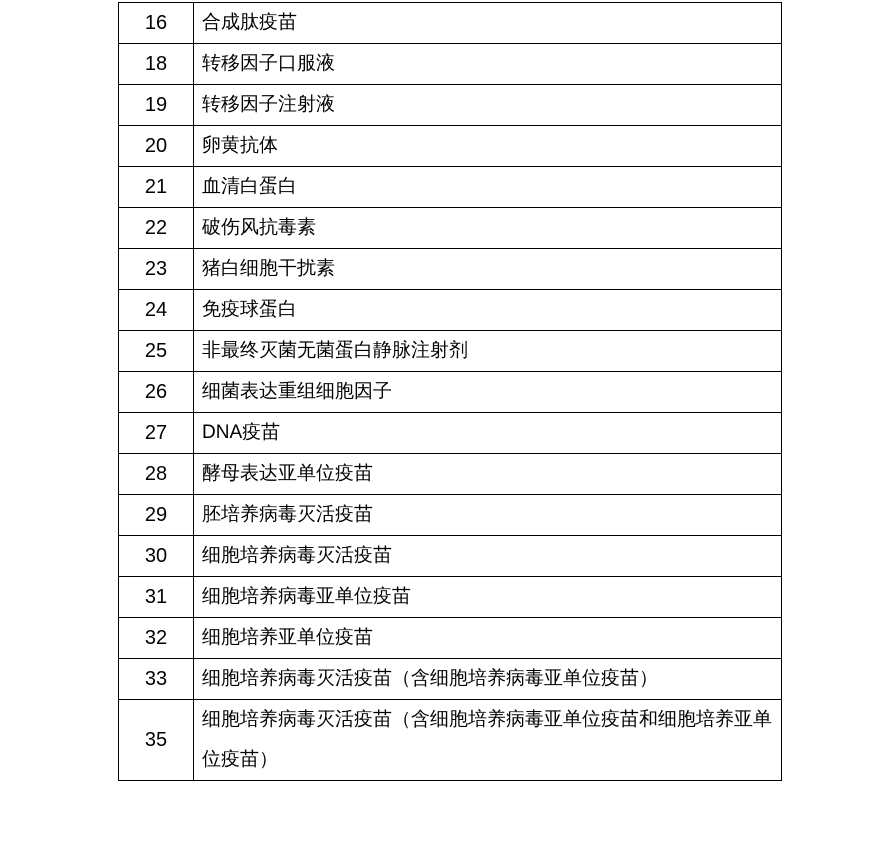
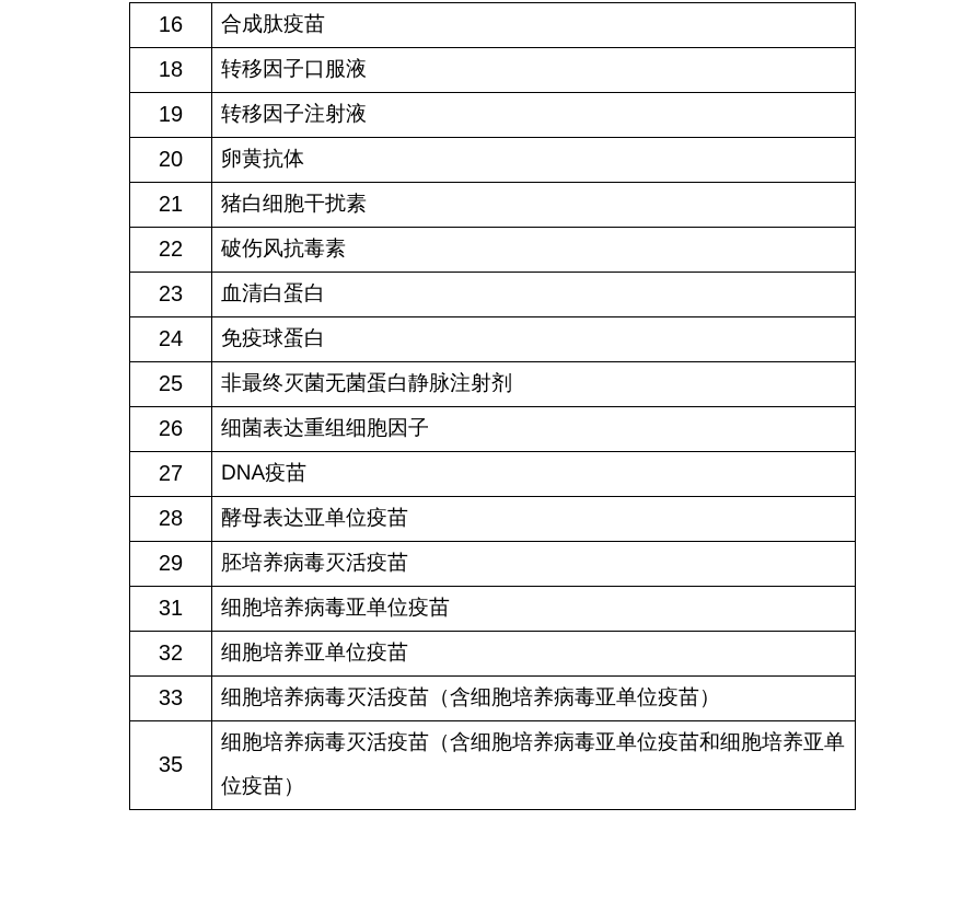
  16	合成肽疫苗
  18	转移因子口服液
  19	转移因子注射液
  20	卵黄抗体
- 21	血清白蛋白
+ 21	猪白细胞干扰素
  22	破伤风抗毒素
- 23	猪白细胞干扰素
+ 23	血清白蛋白
  24	免疫球蛋白
  25	非最终灭菌无菌蛋白静脉注射剂
  26	细菌表达重组细胞因子
  27	DNA疫苗
  28	酵母表达亚单位疫苗
  29	胚培养病毒灭活疫苗
- 30	细胞培养病毒灭活疫苗
  31	细胞培养病毒亚单位疫苗
  32	细胞培养亚单位疫苗
  33	细胞培养病毒灭活疫苗（含细胞培养病毒亚单位疫苗）
  35	细胞培养病毒灭活疫苗（含细胞培养病毒亚单位疫苗和细胞培养亚单位疫苗）
